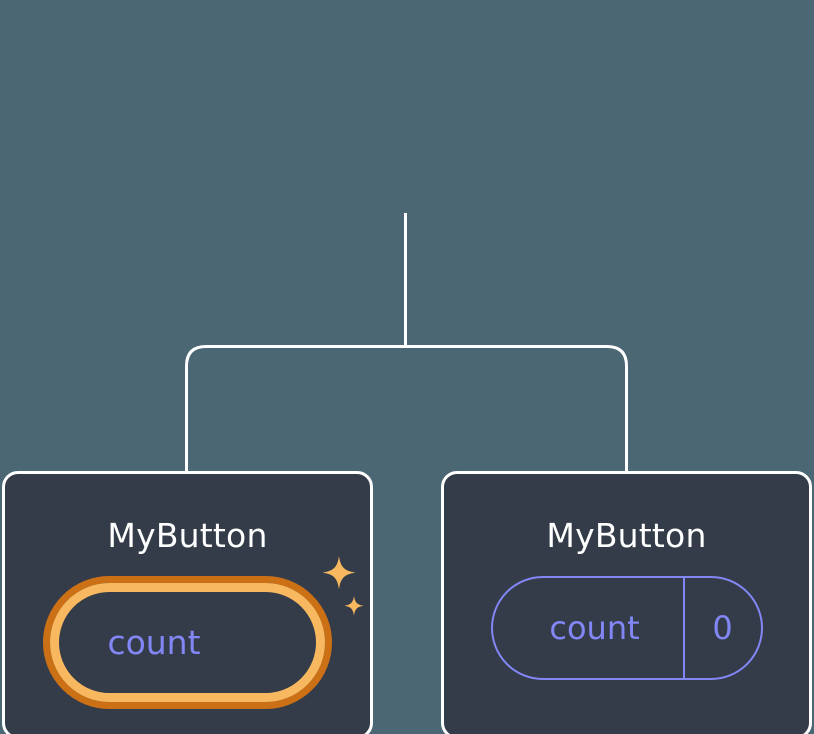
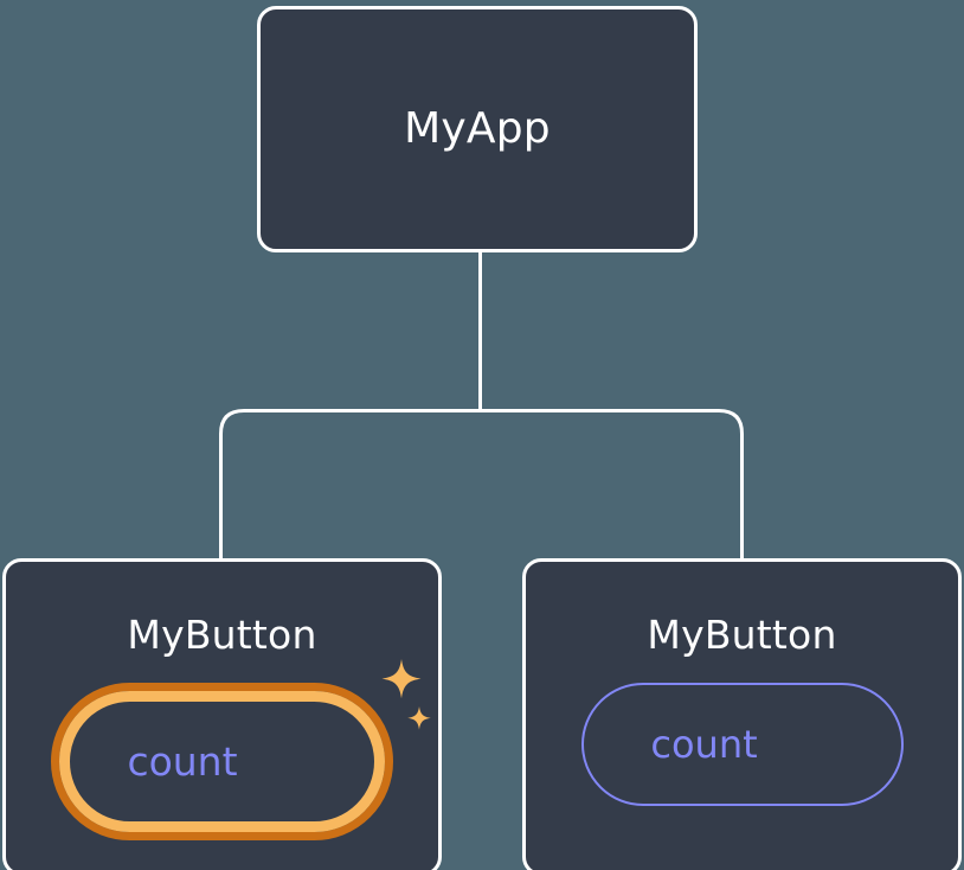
+ MyApp
  MyButton
  count
  MyButton
  count
- 0
